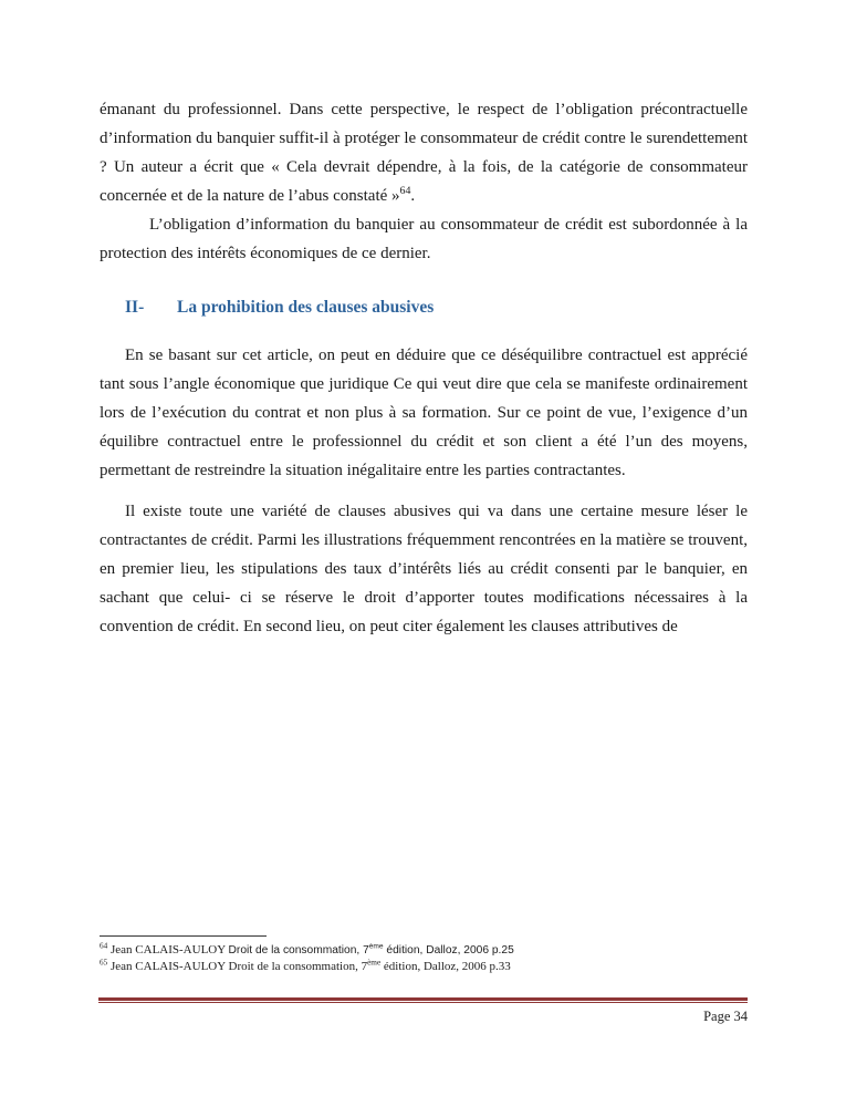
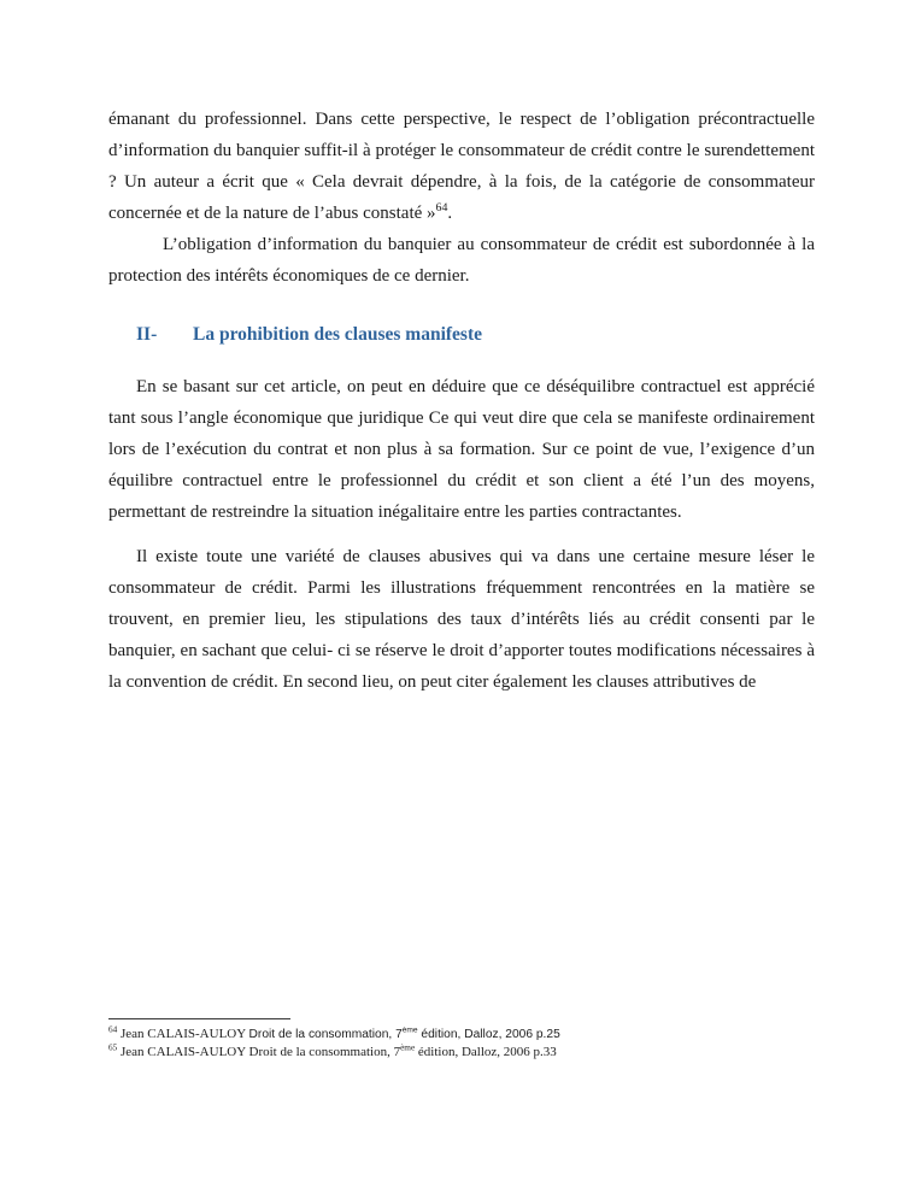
  émanant du professionnel. Dans cette perspective, le respect de l’obligation précontractuelle d’information du banquier suffit-il à protéger le consommateur de crédit contre le surendettement ? Un auteur a écrit que « Cela devrait dépendre, à la fois, de la catégorie de consommateur concernée et de la nature de l’abus constaté »64.
  L’obligation d’information du banquier au consommateur de crédit est subordonnée à la protection des intérêts économiques de ce dernier.
- II- La prohibition des clauses abusives
+ II- La prohibition des clauses manifeste
  En se basant sur cet article, on peut en déduire que ce déséquilibre contractuel est apprécié tant sous l’angle économique que juridique Ce qui veut dire que cela se manifeste ordinairement lors de l’exécution du contrat et non plus à sa formation. Sur ce point de vue, l’exigence d’un équilibre contractuel entre le professionnel du crédit et son client a été l’un des moyens, permettant de restreindre la situation inégalitaire entre les parties contractantes.
- Il existe toute une variété de clauses abusives qui va dans une certaine mesure léser le contractantes de crédit. Parmi les illustrations fréquemment rencontrées en la matière se trouvent, en premier lieu, les stipulations des taux d’intérêts liés au crédit consenti par le banquier, en sachant que celui- ci se réserve le droit d’apporter toutes modifications nécessaires à la convention de crédit. En second lieu, on peut citer également les clauses attributives de
+ Il existe toute une variété de clauses abusives qui va dans une certaine mesure léser le consommateur de crédit. Parmi les illustrations fréquemment rencontrées en la matière se trouvent, en premier lieu, les stipulations des taux d’intérêts liés au crédit consenti par le banquier, en sachant que celui- ci se réserve le droit d’apporter toutes modifications nécessaires à la convention de crédit. En second lieu, on peut citer également les clauses attributives de
  64 Jean CALAIS-AULOY Droit de la consommation, 7 édition, Dalloz, 2006 p.25
  65 Jean CALAIS-AULOY Droit de la consommation, 7ème édition, Dalloz, 2006 p.33
- Page 34
